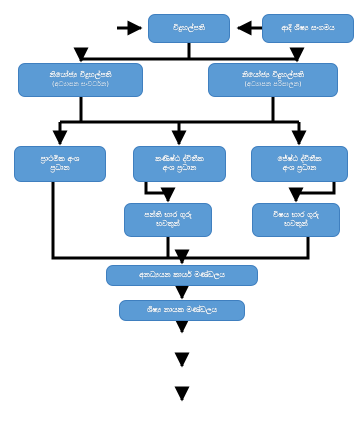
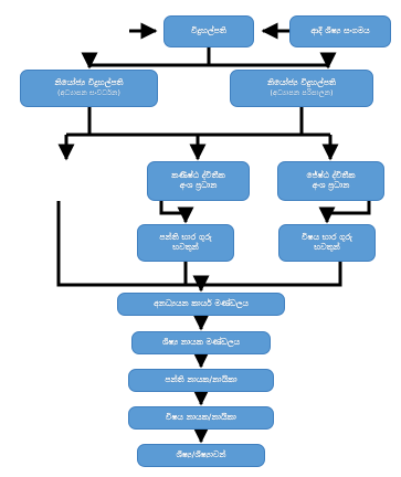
  විදුහල්පති
  ආදි ශිෂ්‍ය සංගමය
  නියෝජ්‍ය විදුහල්පති
  (අධ්‍යාපන සංවර්ධන)
  නියෝජ්‍ය විදුහල්පති
  (අධ්‍යාපන පරිපාලන)
- ප්‍රාථමික අංශ
- ප්‍රධාන
  කණිෂ්ඨ ද්විතීක
  අංශ ප්‍රධාන
  ජේෂ්ඨ ද්විතීක
  අංශ ප්‍රධාන
  පන්ති භාර ගුරු
  භවතුන්
  විෂය භාර ගුරු
  භවතුන්
  අනධ්‍යයන කාර්ය මණ්ඩලය
  ශිෂ්‍ය නායක මණ්ඩලය
+ පන්ති නායක/නායිකා
+ විෂය නායක/නායිකා
+ ශිෂ්‍ය/ශිෂ්‍යාවන්
